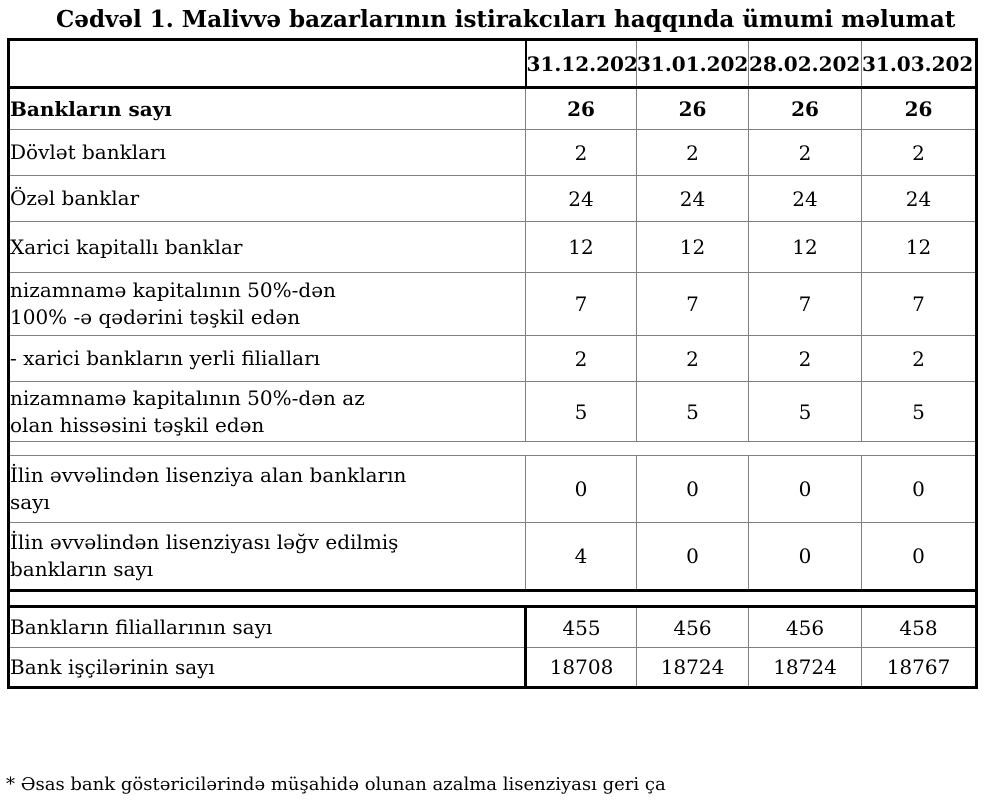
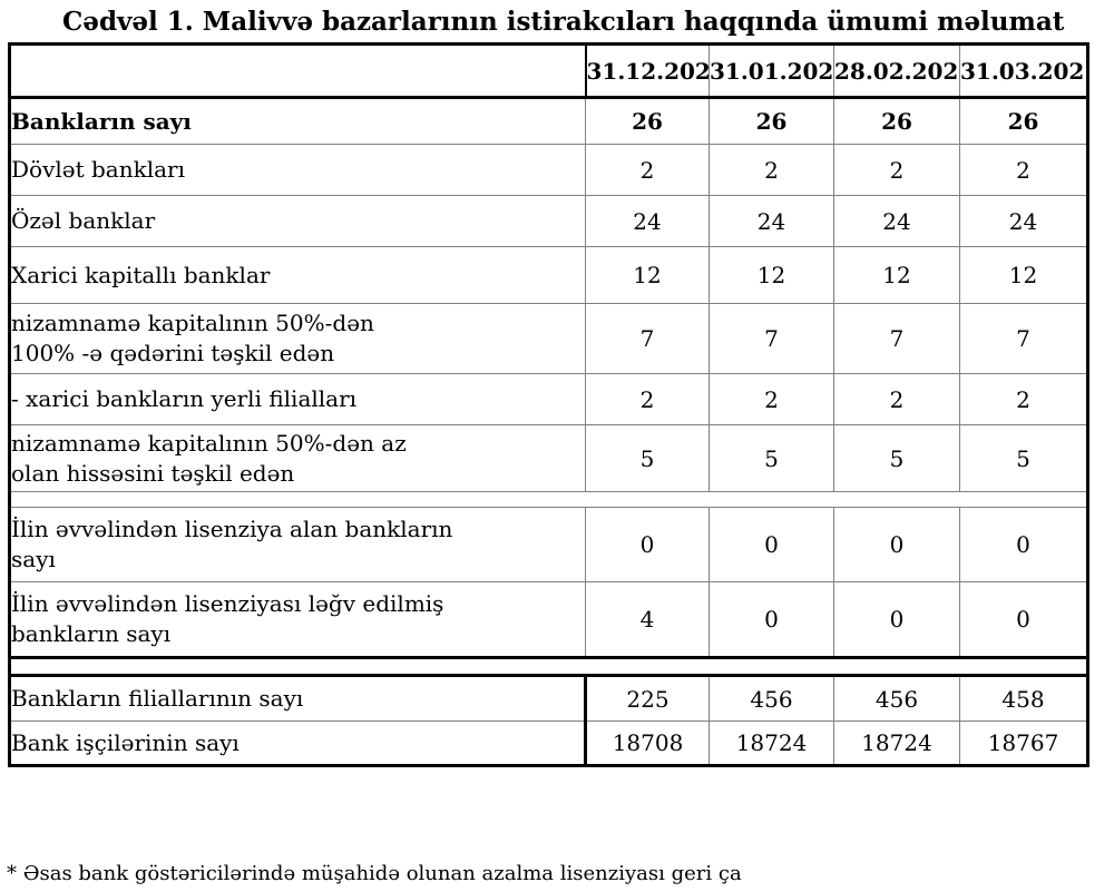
  Cədvəl 1. Malivvə bazarlarının istirakcıları haqqında ümumi məlumat
  	31.12.202	31.01.202	28.02.202	31.03.202
  Bankların sayı	26	26	26	26
  Dövlət bankları	2	2	2	2
  Özəl banklar	24	24	24	24
  Xarici kapitallı banklar	12	12	12	12
  nizamnamə kapitalının 50%-dən 100% -ə qədərini təşkil edən	7	7	7	7
  - xarici bankların yerli filialları	2	2	2	2
  nizamnamə kapitalının 50%-dən az olan hissəsini təşkil edən	5	5	5	5
  İlin əvvəlindən lisenziya alan bankların sayı	0	0	0	0
  İlin əvvəlindən lisenziyası ləğv edilmiş bankların sayı	4	0	0	0
- Bankların filiallarının sayı	455	456	456	458
+ Bankların filiallarının sayı	225	456	456	458
  Bank işçilərinin sayı	18708	18724	18724	18767
  * Əsas bank göstəricilərində müşahidə olunan azalma lisenziyası geri ça
